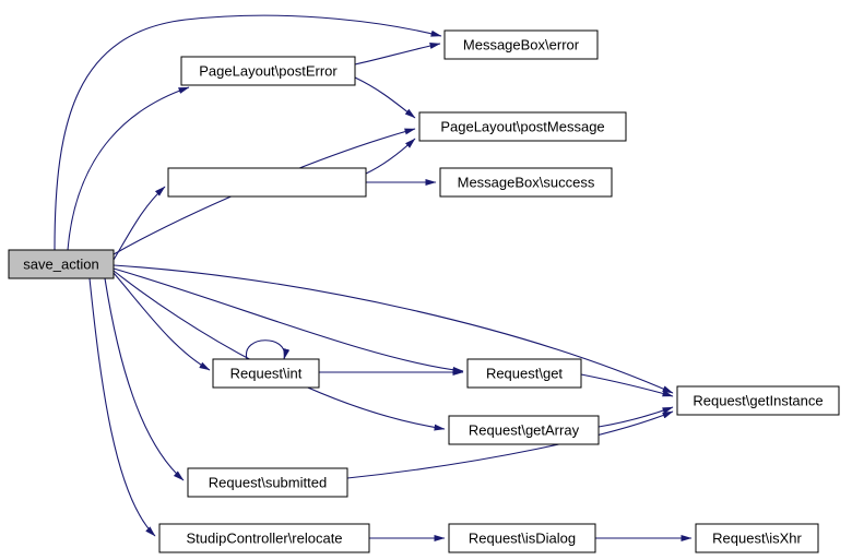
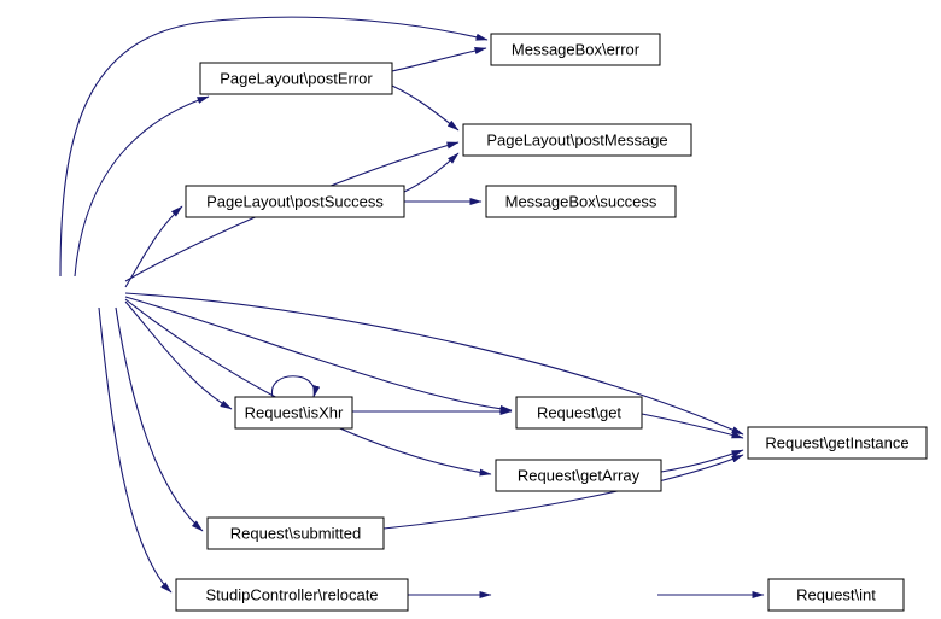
- save_action
  PageLayout\postError
  MessageBox\error
  PageLayout\postMessage
+ PageLayout\postSuccess
  MessageBox\success
- Request\int
+ Request\isXhr
  Request\get
  Request\getInstance
  Request\getArray
  Request\submitted
  StudipController\relocate
- Request\isDialog
- Request\isXhr
+ Request\int
